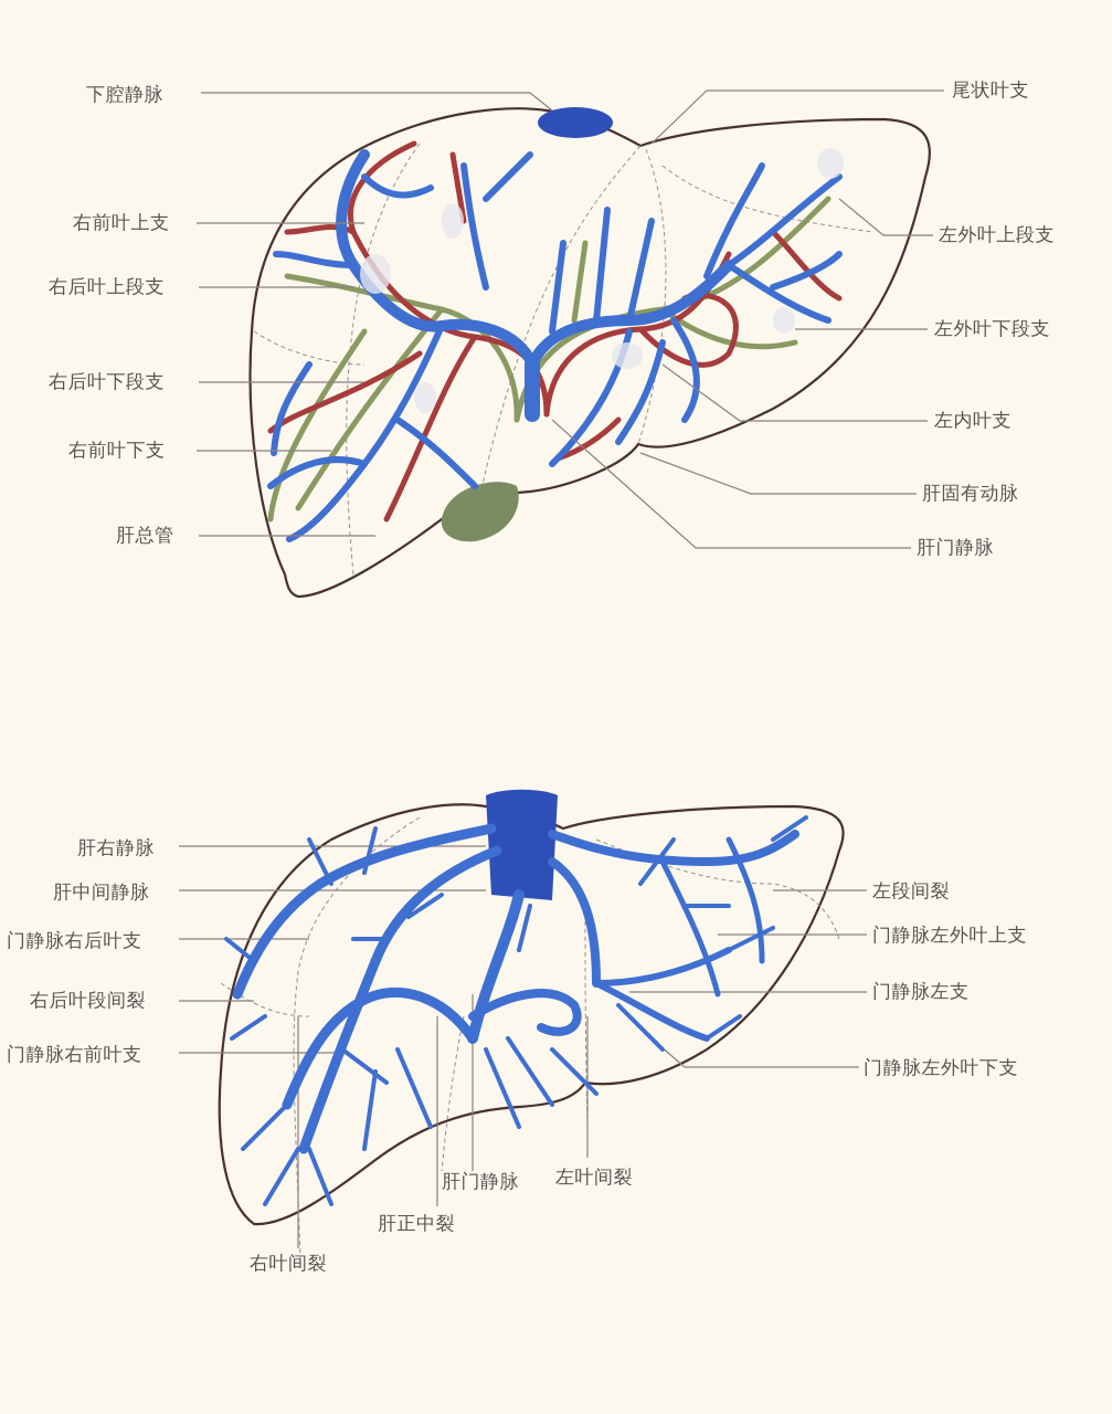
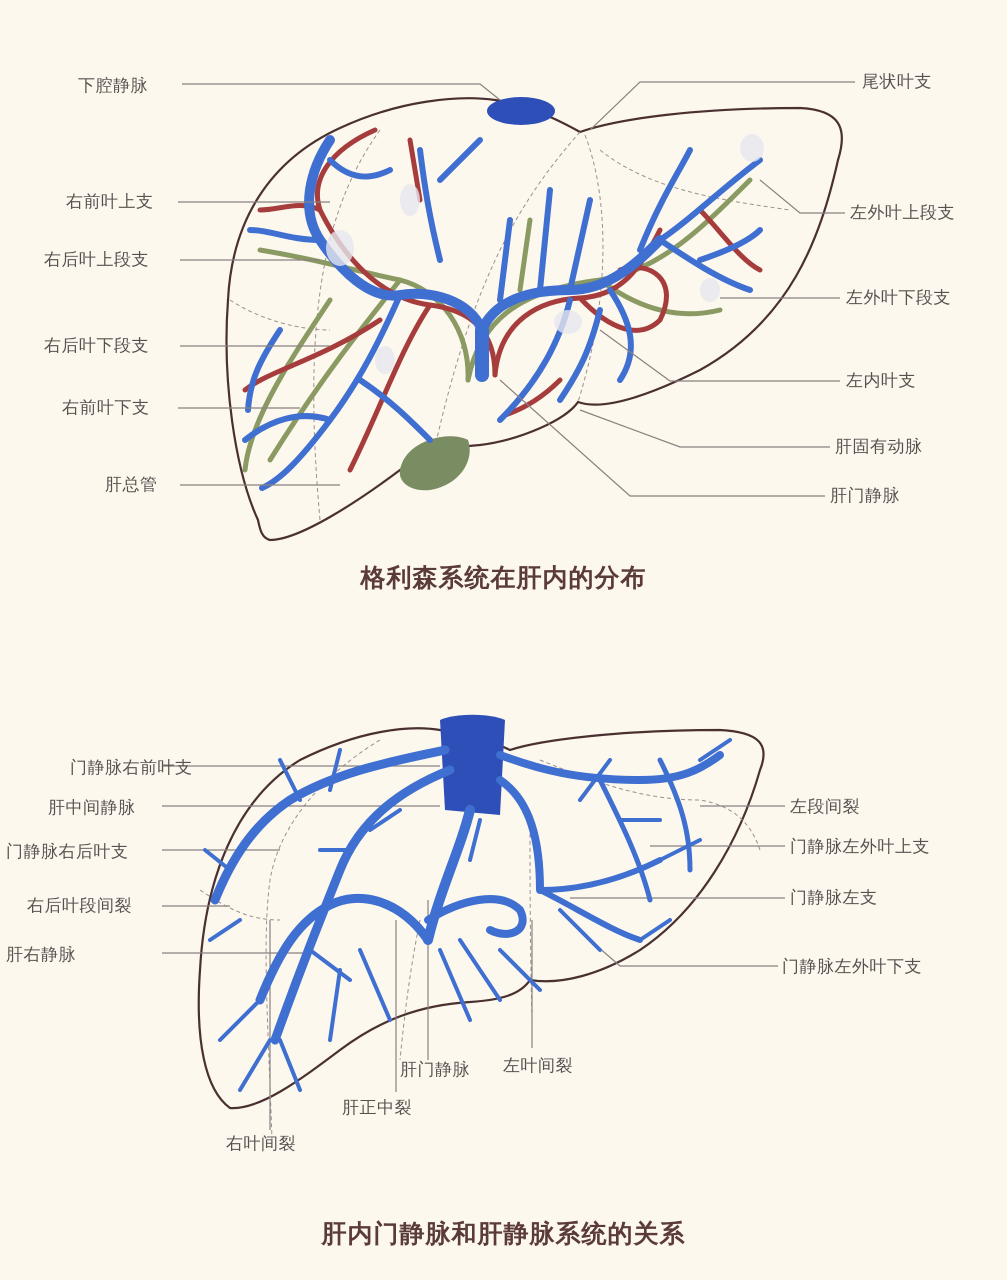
  下腔静脉
  右前叶上支
  右后叶上段支
  右后叶下段支
  右前叶下支
  肝总管
  尾状叶支
  左外叶上段支
  左外叶下段支
  左内叶支
  肝固有动脉
  肝门静脉
+ 格利森系统在肝内的分布
- 肝右静脉
+ 门静脉右前叶支
  肝中间静脉
  门静脉右后叶支
  右后叶段间裂
- 门静脉右前叶支
+ 肝右静脉
  左段间裂
  门静脉左外叶上支
  门静脉左支
  门静脉左外叶下支
  肝门静脉
  左叶间裂
  肝正中裂
  右叶间裂
+ 肝内门静脉和肝静脉系统的关系
